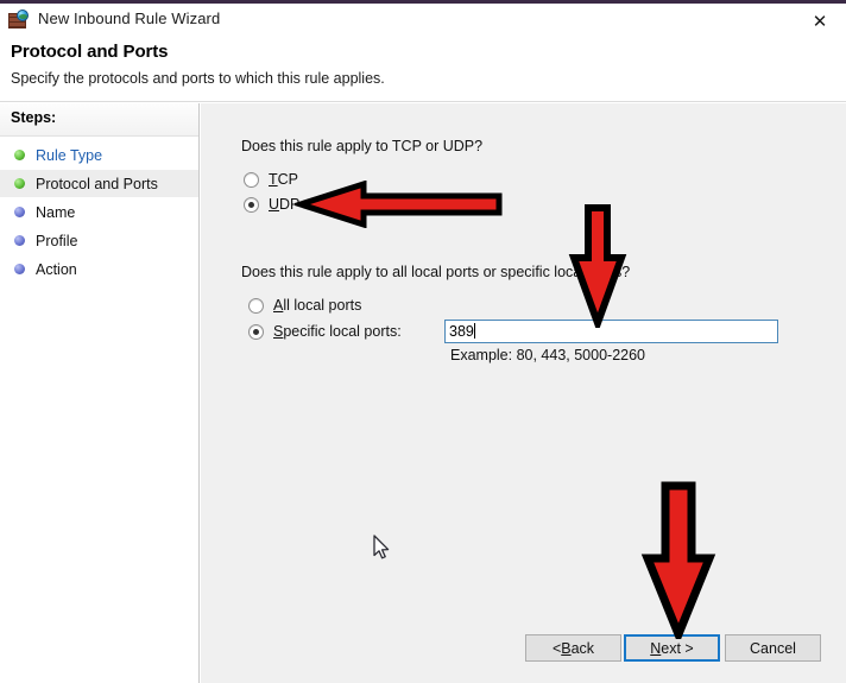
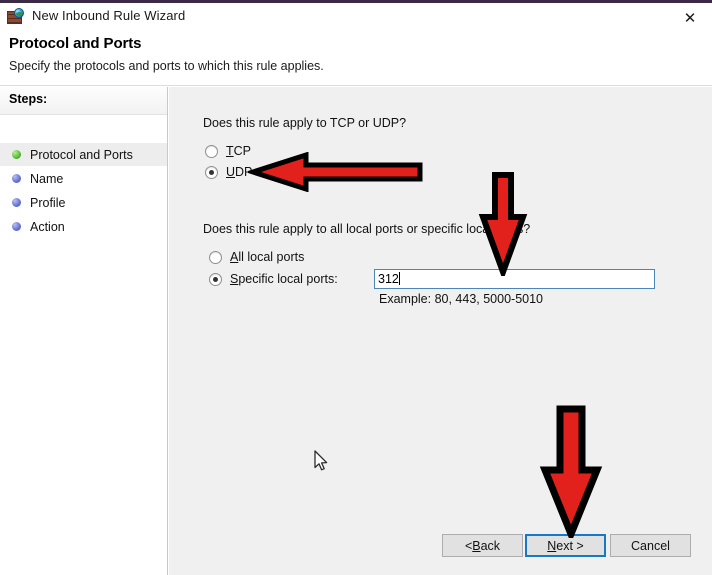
  New Inbound Rule Wizard
  ✕
  Protocol and Ports
  Specify the protocols and ports to which this rule applies.
  Steps:
- Rule Type
  Protocol and Ports
  Name
  Profile
  Action
  Does this rule apply to TCP or UDP?
  TCP
  Does this rule apply to all local ports or specific loc?
  All local ports
  Specific local ports:
- 389
+ 312
- Example: 80, 443, 5000-2260
+ Example: 80, 443, 5000-5010
  <
  B
  ack
  N
  ext >
  Cancel
